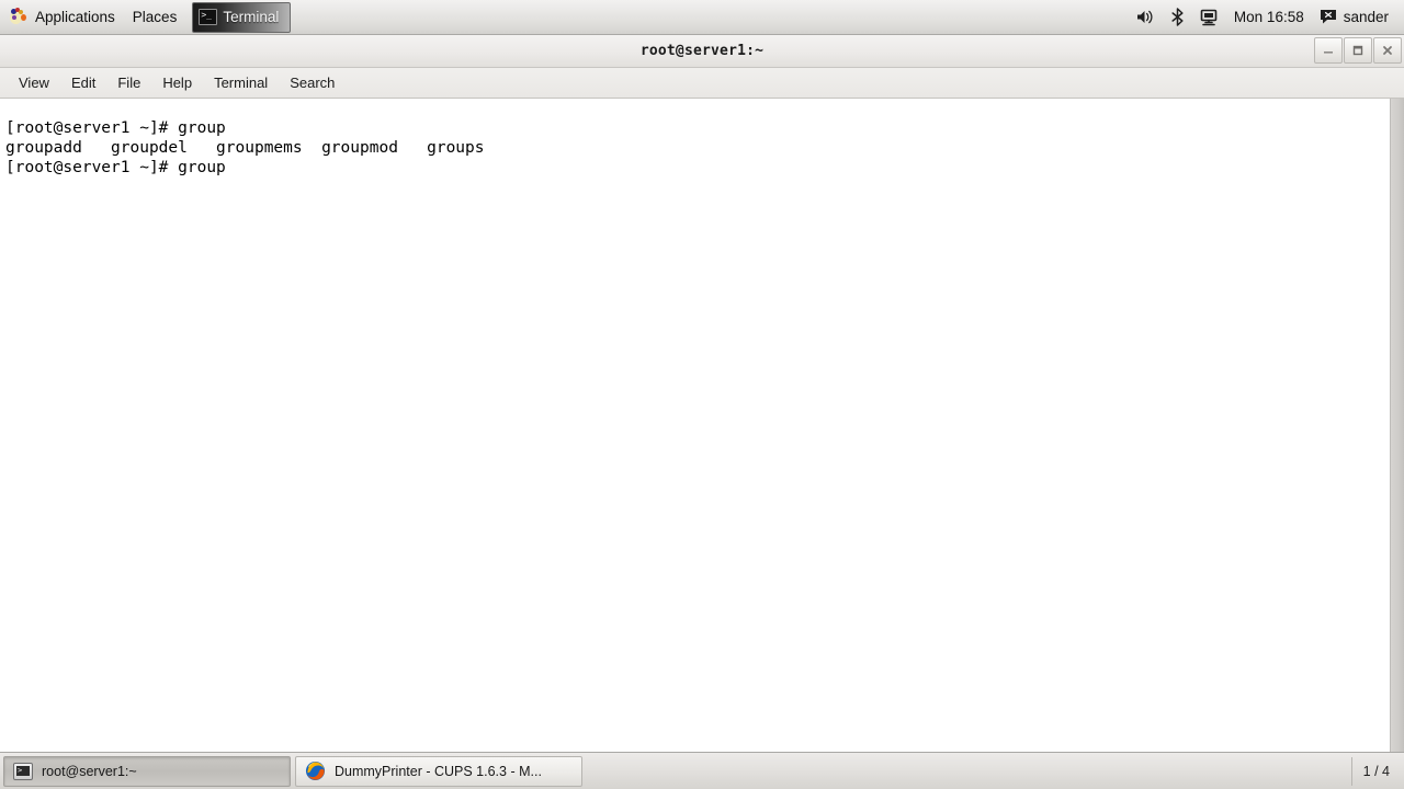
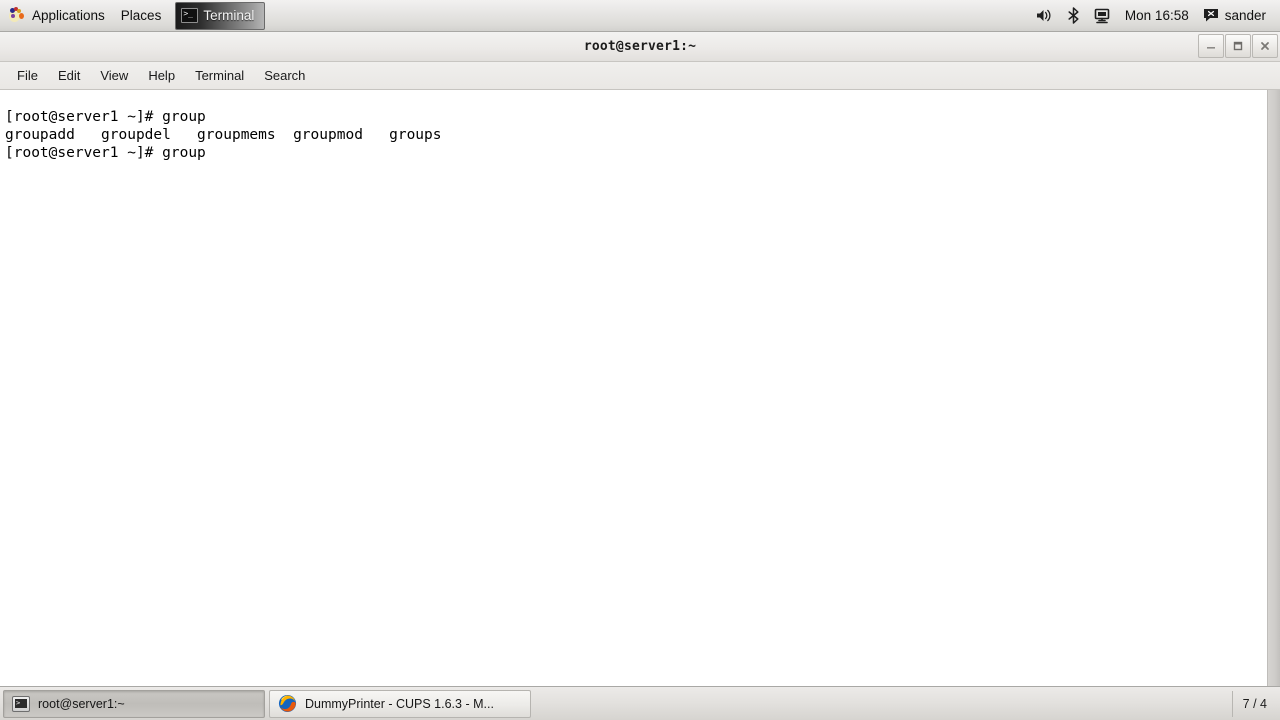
  Applications
  Places
  Terminal
  Mon 16:58
  sander
  root@server1:~
- View
+ File
  Edit
- File
+ View
  Help
  Terminal
  Search
  [root@server1 ~]# group
  groupadd groupdel groupmems groupmod groups
  [root@server1 ~]# group
  root@server1:~
  DummyPrinter - CUPS 1.6.3 - M...
- 1 / 4
+ 7 / 4
